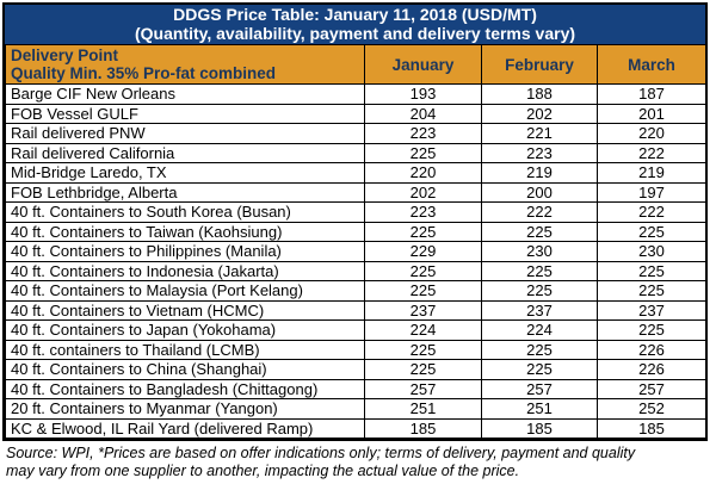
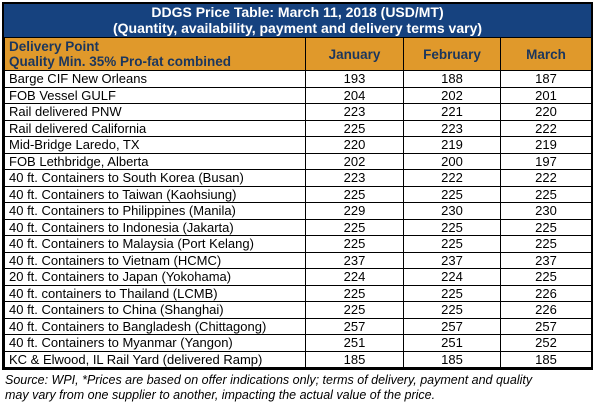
- DDGS Price Table: January 11, 2018 (USD/MT)
+ DDGS Price Table: March 11, 2018 (USD/MT)
  (Quantity, availability, payment and delivery terms vary)
  Delivery Point Quality Min. 35% Pro-fat combined	January	February	March
  Barge CIF New Orleans	193	188	187
  FOB Vessel GULF	204	202	201
  Rail delivered PNW	223	221	220
  Rail delivered California	225	223	222
  Mid-Bridge Laredo, TX	220	219	219
  FOB Lethbridge, Alberta	202	200	197
  40 ft. Containers to South Korea (Busan)	223	222	222
  40 ft. Containers to Taiwan (Kaohsiung)	225	225	225
  40 ft. Containers to Philippines (Manila)	229	230	230
  40 ft. Containers to Indonesia (Jakarta)	225	225	225
  40 ft. Containers to Malaysia (Port Kelang)	225	225	225
  40 ft. Containers to Vietnam (HCMC)	237	237	237
- 40 ft. Containers to Japan (Yokohama)	224	224	225
+ 20 ft. Containers to Japan (Yokohama)	224	224	225
  40 ft. containers to Thailand (LCMB)	225	225	226
  40 ft. Containers to China (Shanghai)	225	225	226
  40 ft. Containers to Bangladesh (Chittagong)	257	257	257
- 20 ft. Containers to Myanmar (Yangon)	251	251	252
+ 40 ft. Containers to Myanmar (Yangon)	251	251	252
  KC & Elwood, IL Rail Yard (delivered Ramp)	185	185	185
  Source: WPI, *Prices are based on offer indications only; terms of delivery, payment and quality
  may vary from one supplier to another, impacting the actual value of the price.
